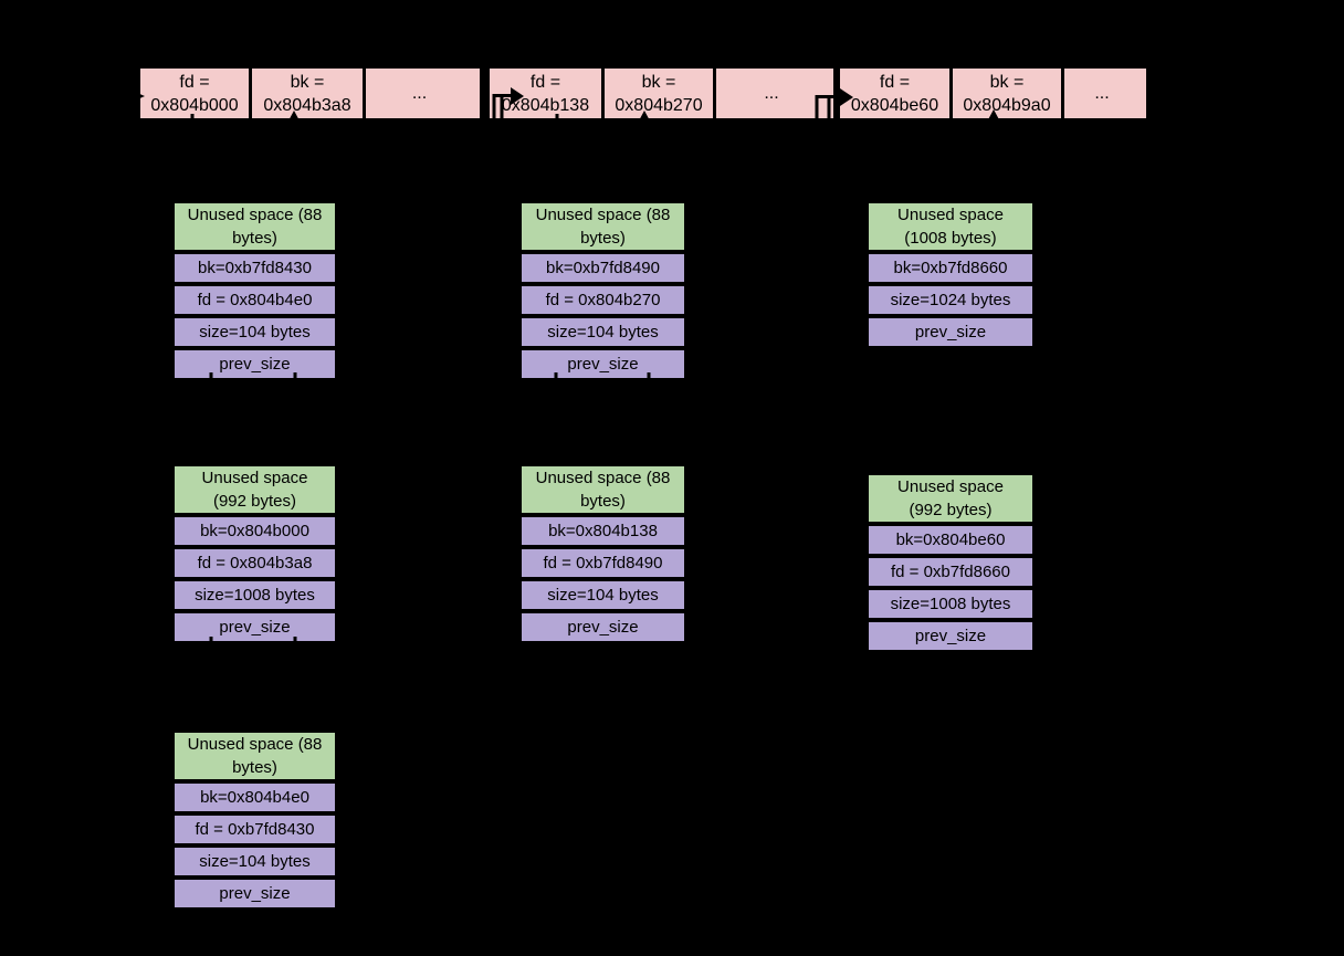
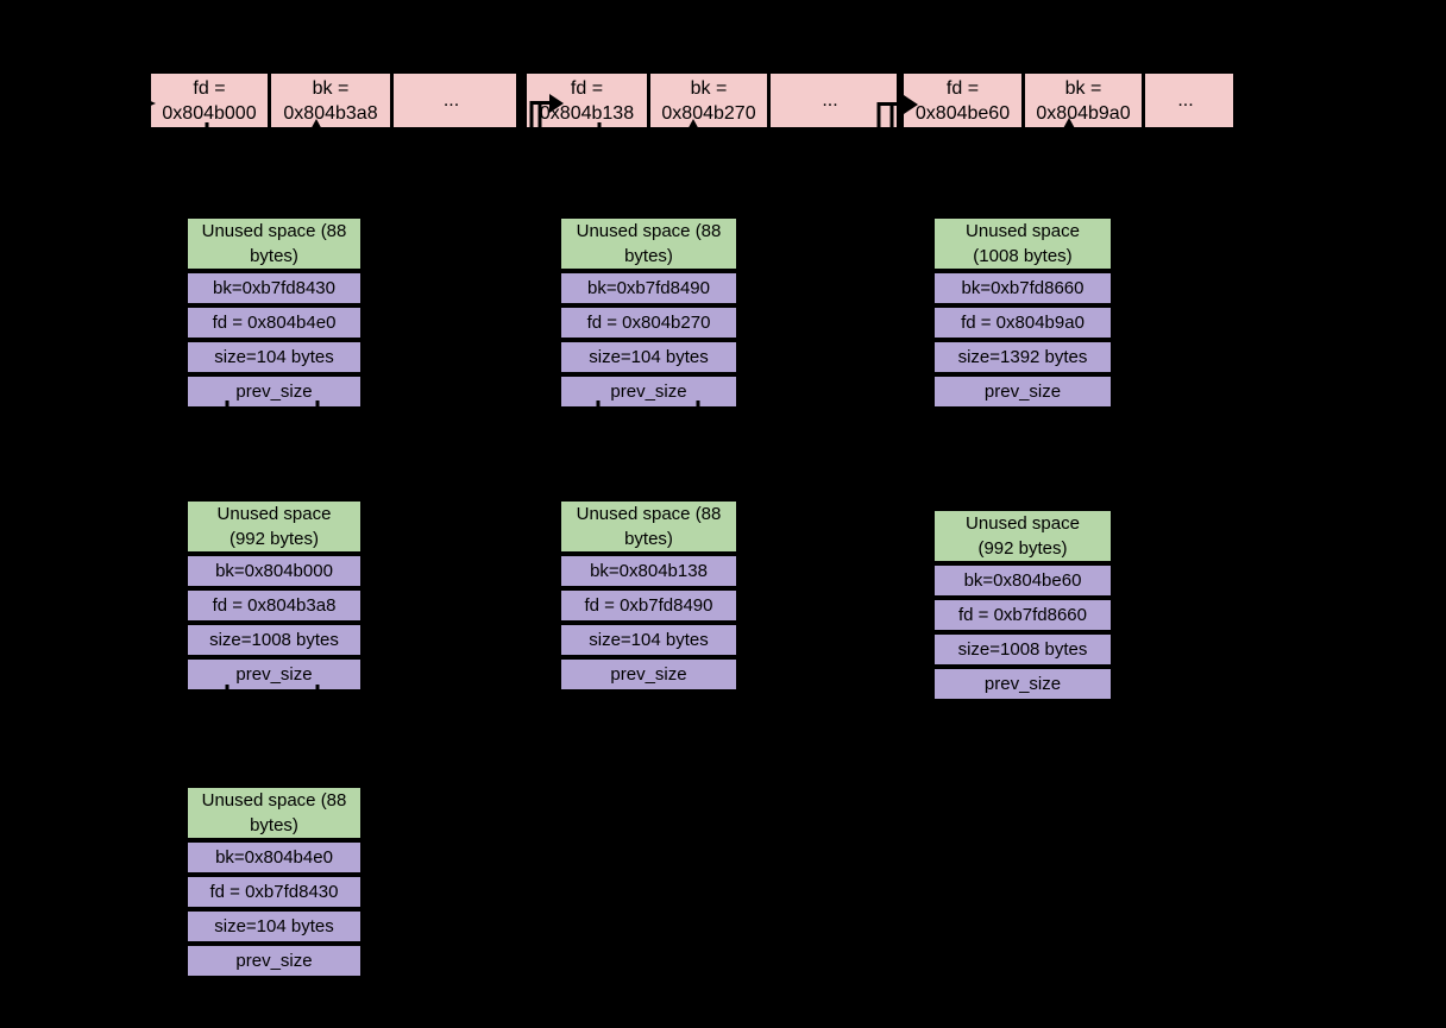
  fd =
  0x804b000
  bk =
  0x804b3a8
  ...
  fd =
  0x804b138
  bk =
  0x804b270
  ...
  fd =
  0x804be60
  bk =
  0x804b9a0
  ...
  Unused space (88
  bytes)
  bk=0xb7fd8430
  fd = 0x804b4e0
  size=104 bytes
  prev_size
  Unused space (88
  bytes)
  bk=0xb7fd8490
  fd = 0x804b270
  size=104 bytes
  prev_size
  Unused space
  (1008 bytes)
  bk=0xb7fd8660
+ fd = 0x804b9a0
- size=1024 bytes
+ size=1392 bytes
  prev_size
  Unused space
  (992 bytes)
  bk=0x804b000
  fd = 0x804b3a8
  size=1008 bytes
  prev_size
  Unused space (88
  bytes)
  bk=0x804b138
  fd = 0xb7fd8490
  size=104 bytes
  prev_size
  Unused space
  (992 bytes)
  bk=0x804be60
  fd = 0xb7fd8660
  size=1008 bytes
  prev_size
  Unused space (88
  bytes)
  bk=0x804b4e0
  fd = 0xb7fd8430
  size=104 bytes
  prev_size
